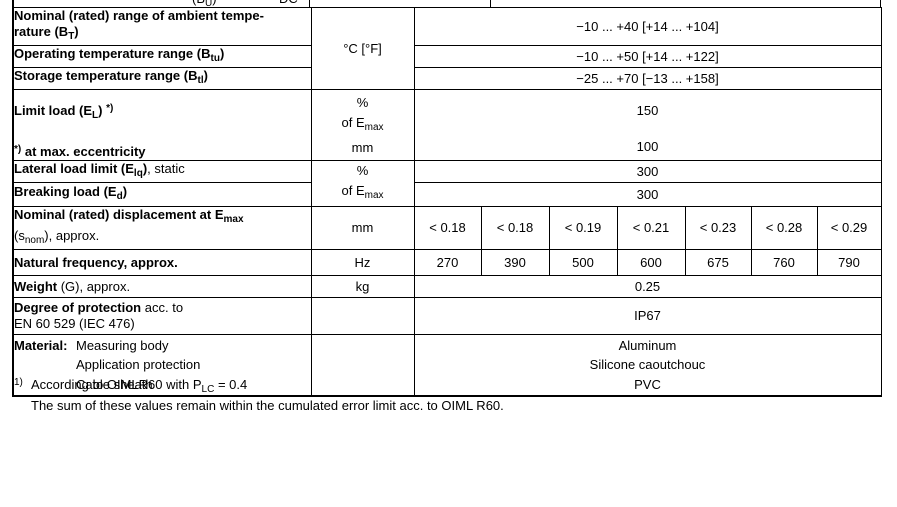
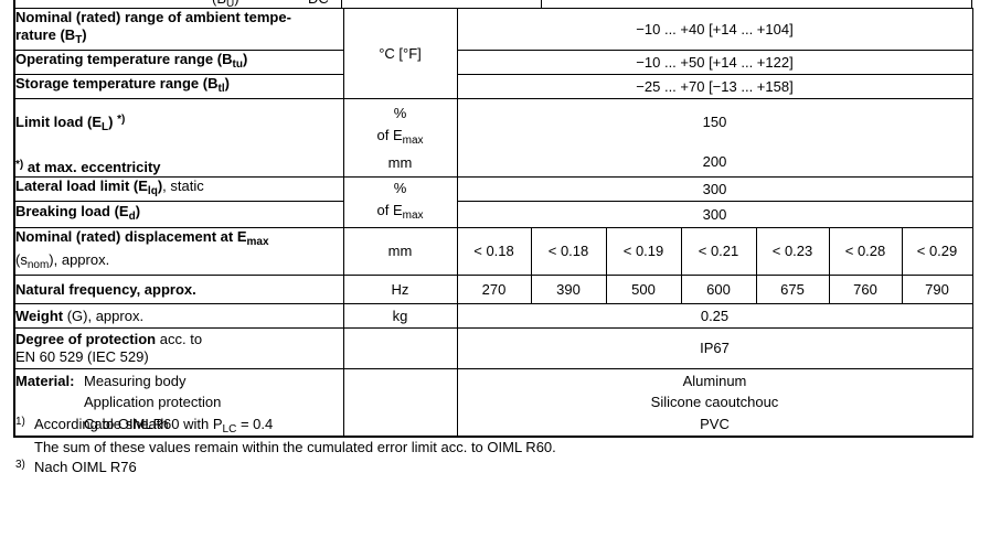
  Nominal (rated) range of ambient tempe- rature (BT)	°C [°F]	−10 ... +40 [+14 ... +104]
  Operating temperature range (Btu)	−10 ... +50 [+14 ... +122]
  Storage temperature range (Btl)	−25 ... +70 [−13 ... +158]
- Limit load (EL) *) *) at max. eccentricity	% of Emax mm	150 100
+ Limit load (EL) *) *) at max. eccentricity	% of Emax mm	150 200
  Lateral load limit (Elq), static	% of Emax	300
  Breaking load (Ed)	300
  Nominal (rated) displacement at Emax (snom), approx.	mm	< 0.18	< 0.18	< 0.19	< 0.21	< 0.23	< 0.28	< 0.29
  Natural frequency, approx.	Hz	270	390	500	600	675	760	790
  Weight (G), approx.	kg	0.25
- Degree of protection acc. to EN 60 529 (IEC 476)		IP67
+ Degree of protection acc. to EN 60 529 (IEC 529)		IP67
  Material: Measuring body Application protection Cable sheath		Aluminum Silicone caoutchouc PVC
  1)
  According to OIMLR60 with PLC = 0.4
  The sum of these values remain within the cumulated error limit acc. to OIML R60.
+ 3)
+ Nach OIML R76
